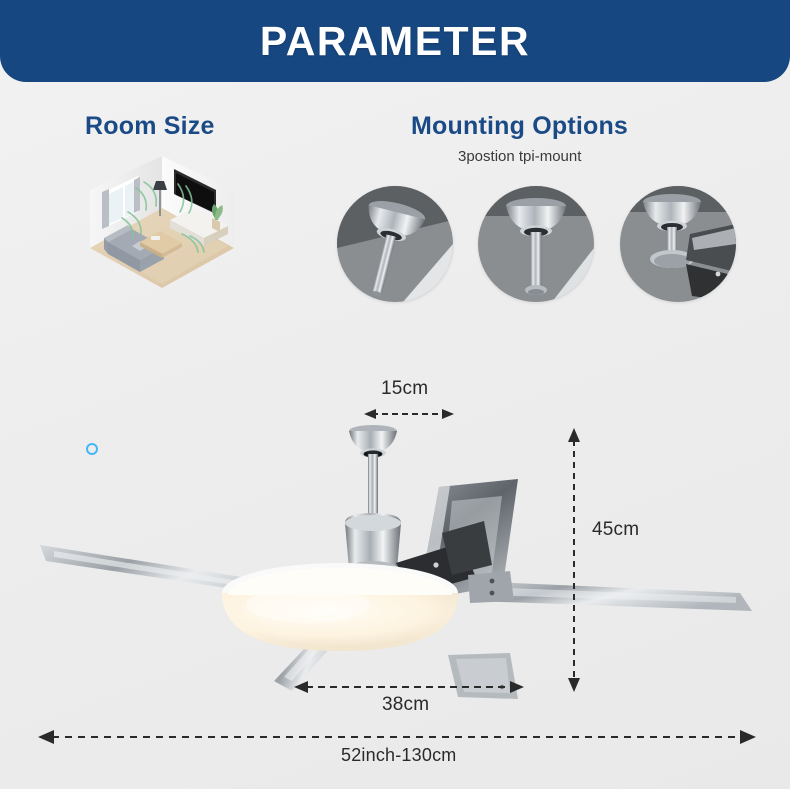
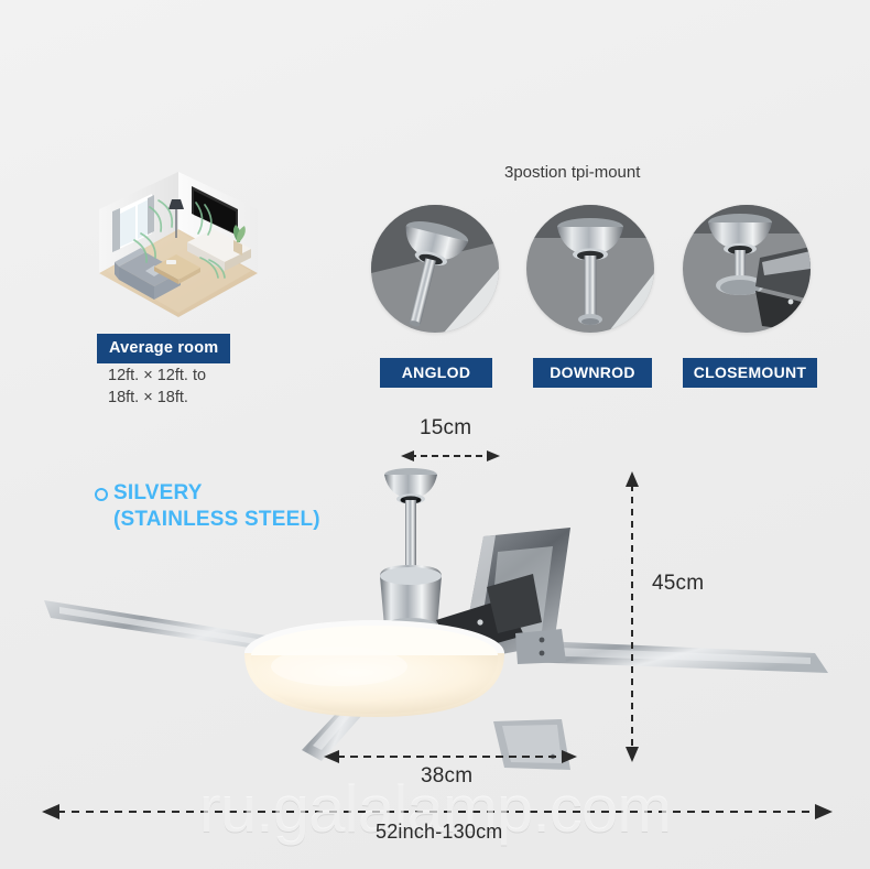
- PARAMETER
- Room Size
- Mounting Options
  3postion tpi-mount
+ Average room
+ 12ft. × 12ft. to
+ 18ft. × 18ft.
+ ANGLOD
+ DOWNROD
+ CLOSEMOUNT
+ SILVERY
+ (STAINLESS STEEL)
+ ru.galalamp.com
  15cm
  45cm
  38cm
  52inch-130cm
